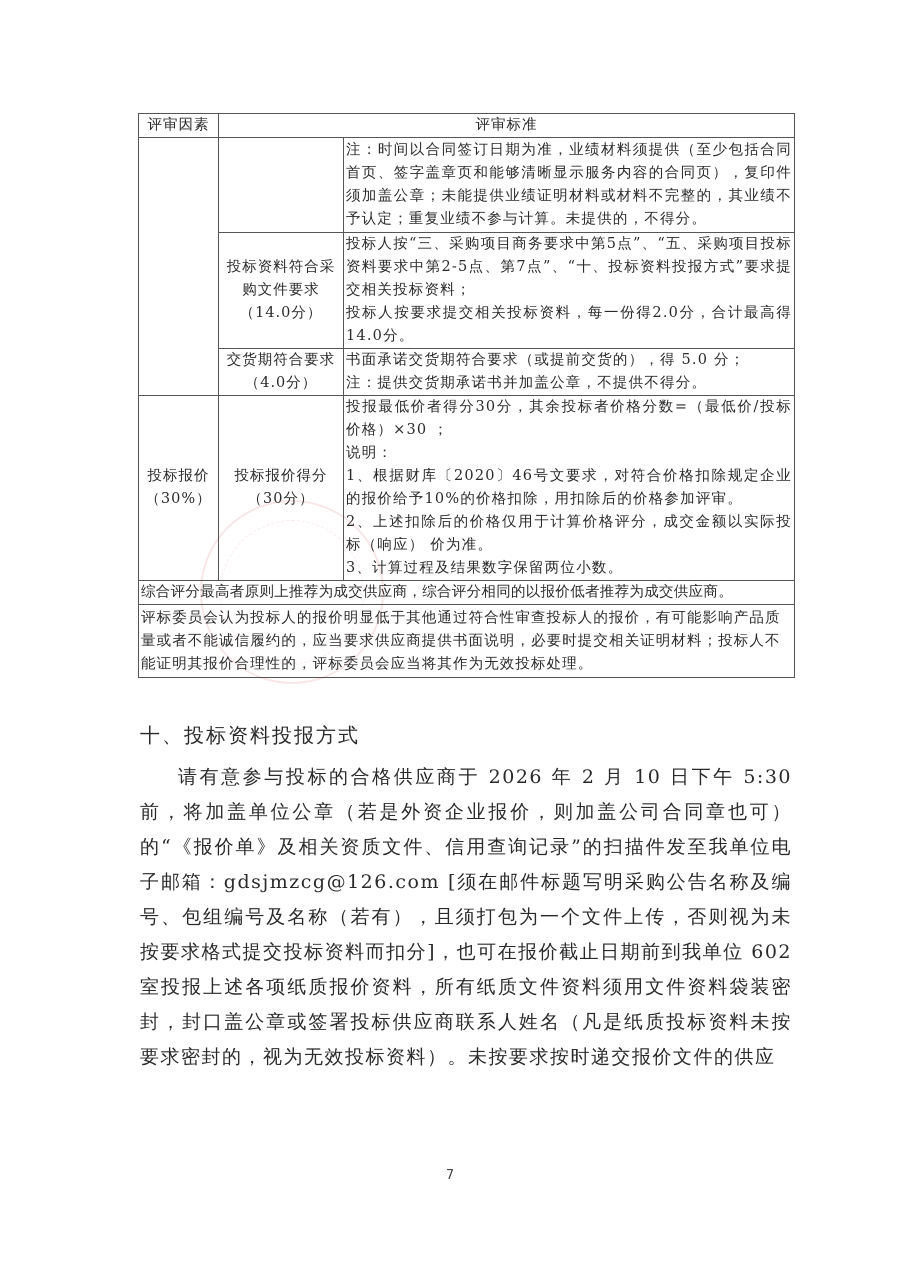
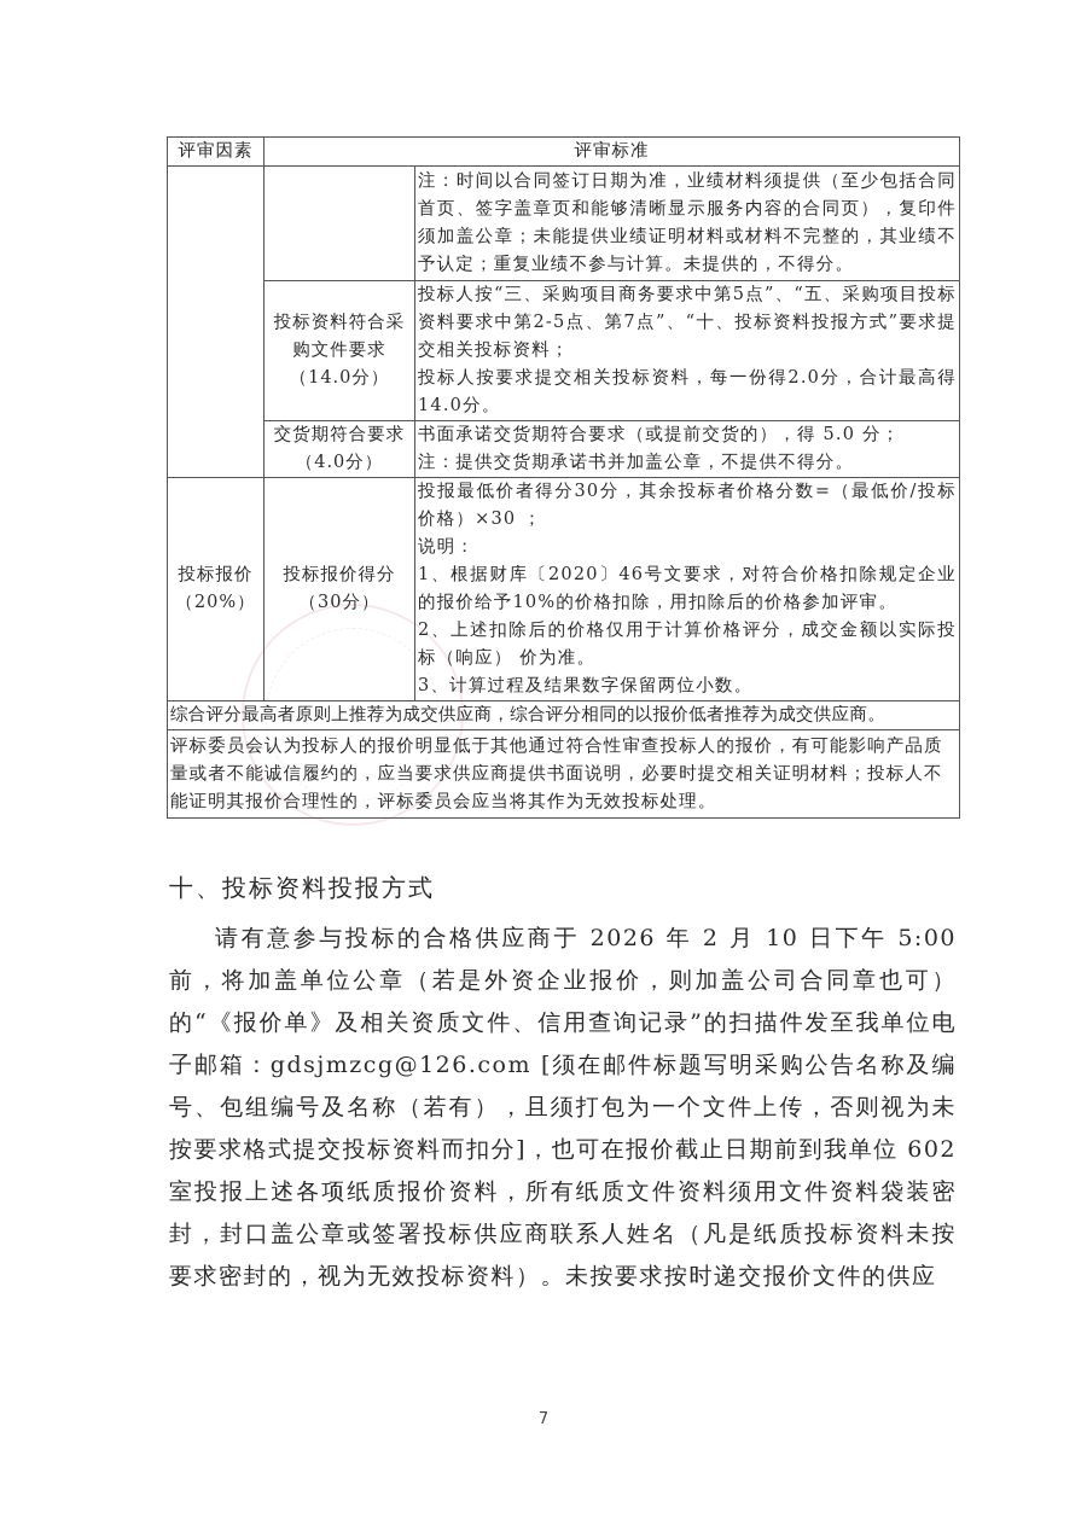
  评审因素	评审标准
  		注：时间以合同签订日期为准，业绩材料须提供（至少包括合同首页、签字盖章页和能够清晰显示服务内容的合同页），复印件须加盖公章；未能提供业绩证明材料或材料不完整的，其业绩不予认定；重复业绩不参与计算。未提供的，不得分。
  投标资料符合采购文件要求（14.0分）	投标人按“三、采购项目商务要求中第5点”、“五、采购项目投标资料要求中第2-5点、第7点”、“十、投标资料投报方式”要求提交相关投标资料； 投标人按要求提交相关投标资料，每一份得2.0分，合计最高得14.0分。
  交货期符合要求（4.0分）	书面承诺交货期符合要求（或提前交货的），得 5.0 分； 注：提供交货期承诺书并加盖公章，不提供不得分。
- 投标报价（30%）	投标报价得分（30分）	投报最低价者得分30分，其余投标者价格分数=（最低价/投标价格）×30 ； 说明： 1、根据财库〔2020〕46号文要求，对符合价格扣除规定企业的报价给予10%的价格扣除，用扣除后的价格参加评审。 2、上述扣除后的价格仅用于计算价格评分，成交金额以实际投标（响应） 价为准。 3、计算过程及结果数字保留两位小数。
+ 投标报价（20%）	投标报价得分（30分）	投报最低价者得分30分，其余投标者价格分数=（最低价/投标价格）×30 ； 说明： 1、根据财库〔2020〕46号文要求，对符合价格扣除规定企业的报价给予10%的价格扣除，用扣除后的价格参加评审。 2、上述扣除后的价格仅用于计算价格评分，成交金额以实际投标（响应） 价为准。 3、计算过程及结果数字保留两位小数。
  综合评分最高者原则上推荐为成交供应商，综合评分相同的以报价低者推荐为成交供应商。
  评标委员会认为投标人的报价明显低于其他通过符合性审查投标人的报价，有可能影响产品质量或者不能诚信履约的，应当要求供应商提供书面说明，必要时提交相关证明材料；投标人不能证明其报价合理性的，评标委员会应当将其作为无效投标处理。
  十、投标资料投报方式
- 请有意参与投标的合格供应商于 2026 年 2 月 10 日下午 5:30 前，将加盖单位公章（若是外资企业报价，则加盖公司合同章也可）的“《报价单》及相关资质文件、信用查询记录”的扫描件发至我单位电子邮箱：gdsjmzcg@126.com [须在邮件标题写明采购公告名称及编号、包组编号及名称（若有），且须打包为一个文件上传，否则视为未按要求格式提交投标资料而扣分]，也可在报价截止日期前到我单位 602 室投报上述各项纸质报价资料，所有纸质文件资料须用文件资料袋装密封，封口盖公章或签署投标供应商联系人姓名（凡是纸质投标资料未按要求密封的，视为无效投标资料）。未按要求按时递交报价文件的供应
+ 请有意参与投标的合格供应商于 2026 年 2 月 10 日下午 5:00 前，将加盖单位公章（若是外资企业报价，则加盖公司合同章也可）的“《报价单》及相关资质文件、信用查询记录”的扫描件发至我单位电子邮箱：gdsjmzcg@126.com [须在邮件标题写明采购公告名称及编号、包组编号及名称（若有），且须打包为一个文件上传，否则视为未按要求格式提交投标资料而扣分]，也可在报价截止日期前到我单位 602 室投报上述各项纸质报价资料，所有纸质文件资料须用文件资料袋装密封，封口盖公章或签署投标供应商联系人姓名（凡是纸质投标资料未按要求密封的，视为无效投标资料）。未按要求按时递交报价文件的供应
  7
